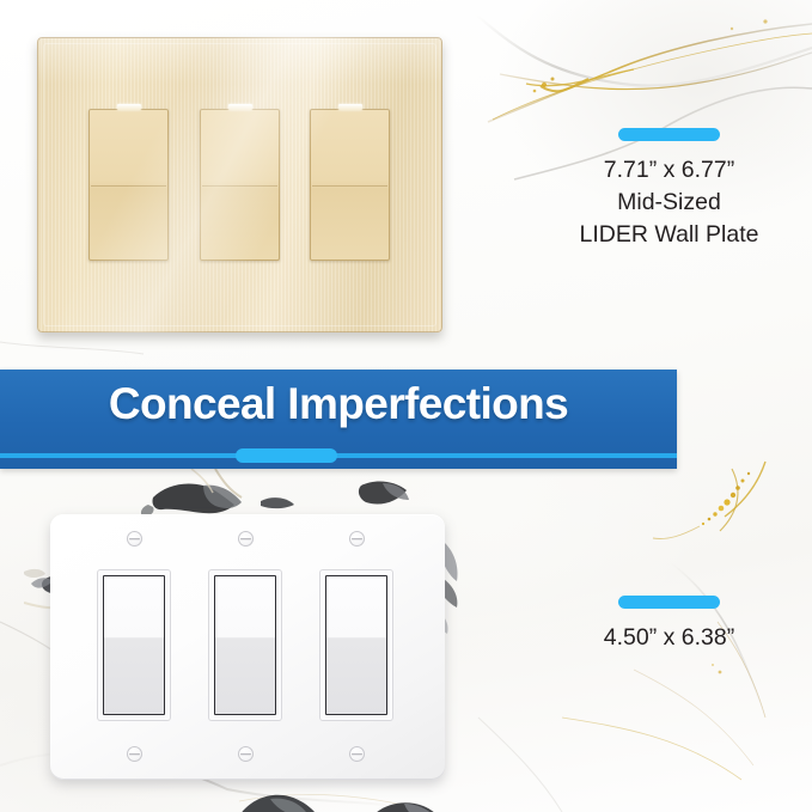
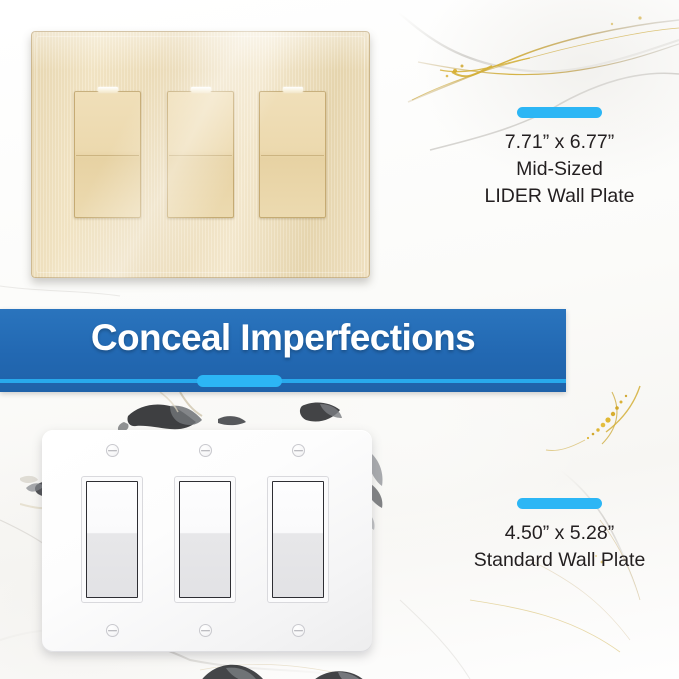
  7.71” x 6.77”
  Mid-Sized
  LIDER Wall Plate
- 4.50” x 6.38”
+ 4.50” x 5.28”
+ Standard Wall Plate
  Conceal Imperfections
